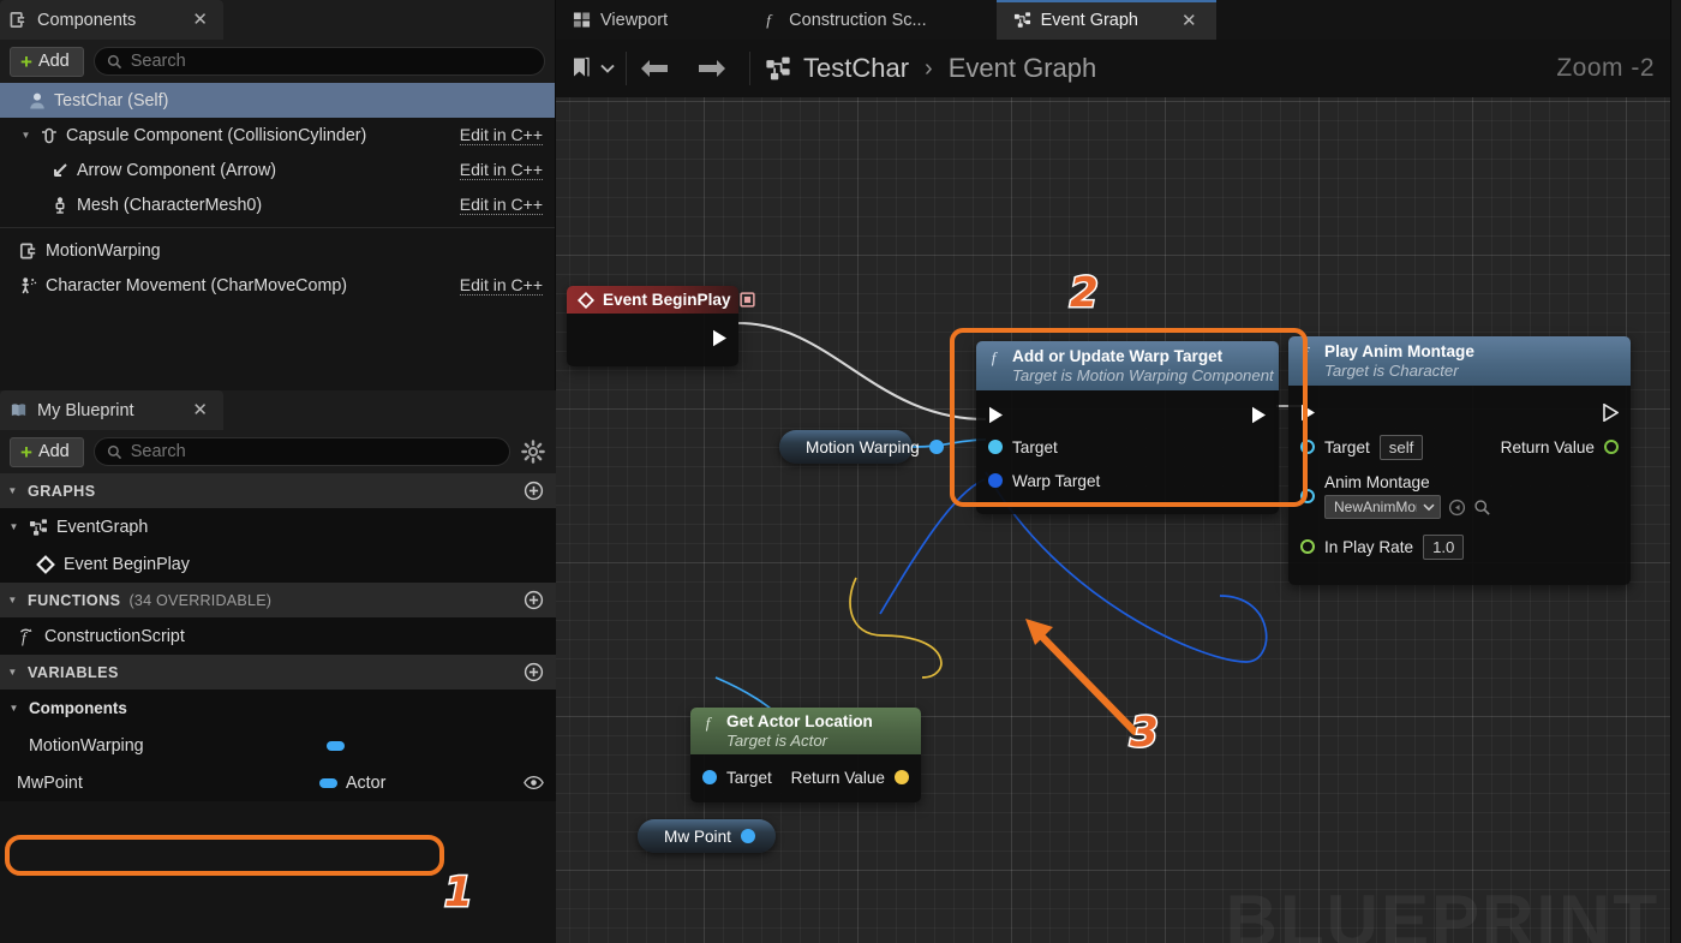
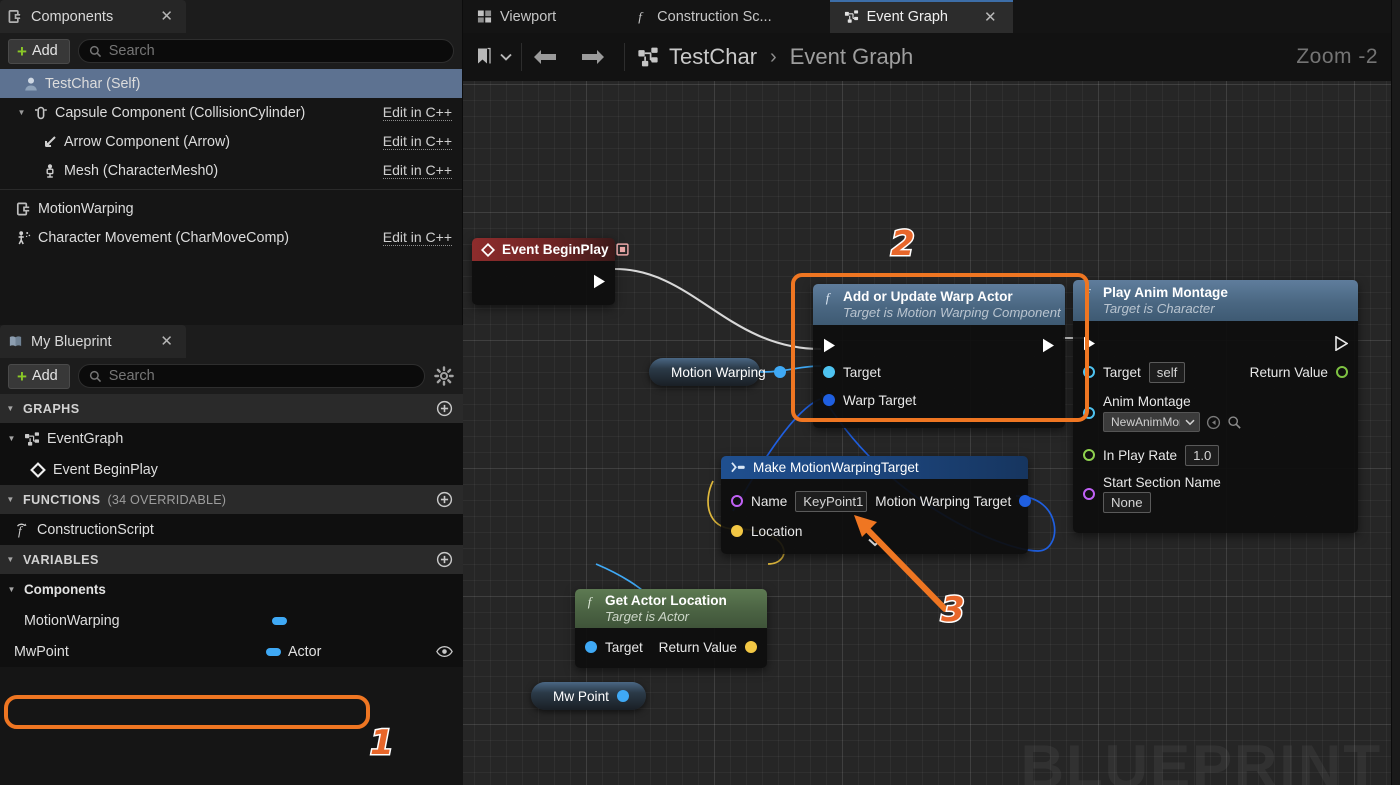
  Components
  ✕
  +
  Add
  Search
  TestChar (Self)
  ▼
  Capsule Component (CollisionCylinder)
  Edit in C++
  Arrow Component (Arrow)
  Edit in C++
  Mesh (CharacterMesh0)
  Edit in C++
  MotionWarping
  Character Movement (CharMoveComp)
  Edit in C++
  My Blueprint
  ✕
  +
  Add
  Search
  ▼
  GRAPHS
  ▼
  EventGraph
  Event BeginPlay
  ▼
  FUNCTIONS
  (34 OVERRIDABLE)
  f
  ConstructionScript
  ▼
  VARIABLES
  ▼
  Components
  MotionWarping
  MwPoint
  Actor
  1
  Viewport
  f
  Construction Sc...
  Event Graph
  ✕
  TestChar
  ›
  Event Graph
  Zoom -2
  BLUEPRINT
  Event BeginPlay
  Motion Warping
  f
- Add or Update Warp Target
+ Add or Update Warp Actor
  Target is Motion Warping Component
  Target
  Warp Target
  2
  f
  Play Anim Montage
  Target is Character
  Target
  self
  Return Value
  Anim Montage
  NewAnimMo
  In Play Rate
  1.0
+ Start Section Name
+ None
+ Make MotionWarpingTarget
+ Name
+ KeyPoint1
+ Motion Warping Target
+ Location
  3
  f
  Get Actor Location
  Target is Actor
  Target
  Return Value
  Mw Point
